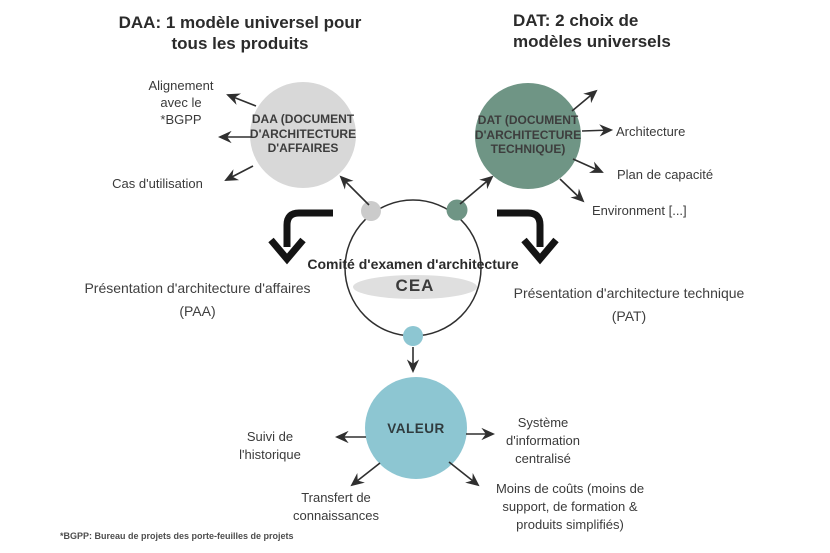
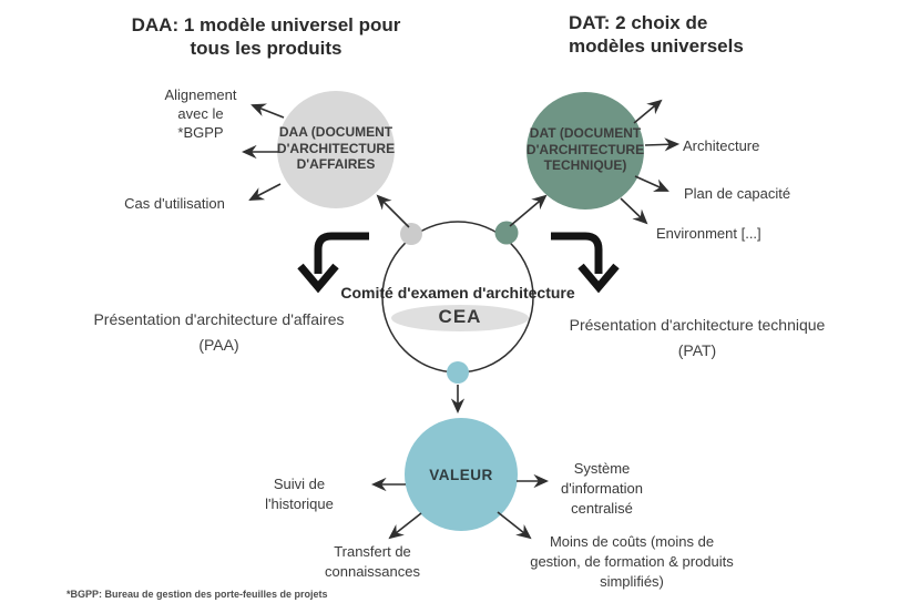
  DAA: 1 modèle universel pour tous les produits
  DAT: 2 choix de modèles universels
  DAA (DOCUMENT D'ARCHITECTURE D'AFFAIRES
  DAT (DOCUMENT D'ARCHITECTURE TECHNIQUE)
  VALEUR
  Alignement avec le *BGPP
  Cas d'utilisation
  Architecture
  Plan de capacité
  Environment [...]
  Comité d'examen d'architecture
  CEA
  Présentation d'architecture d'affaires
  (PAA)
  Présentation d'architecture technique
  (PAT)
  Suivi de l'historique
  Transfert de connaissances
  Système d'information centralisé
- Moins de coûts (moins de support, de formation & produits simplifiés)
+ Moins de coûts (moins de gestion, de formation & produits simplifiés)
- *BGPP: Bureau de projets des porte-feuilles de projets
+ *BGPP: Bureau de gestion des porte-feuilles de projets
